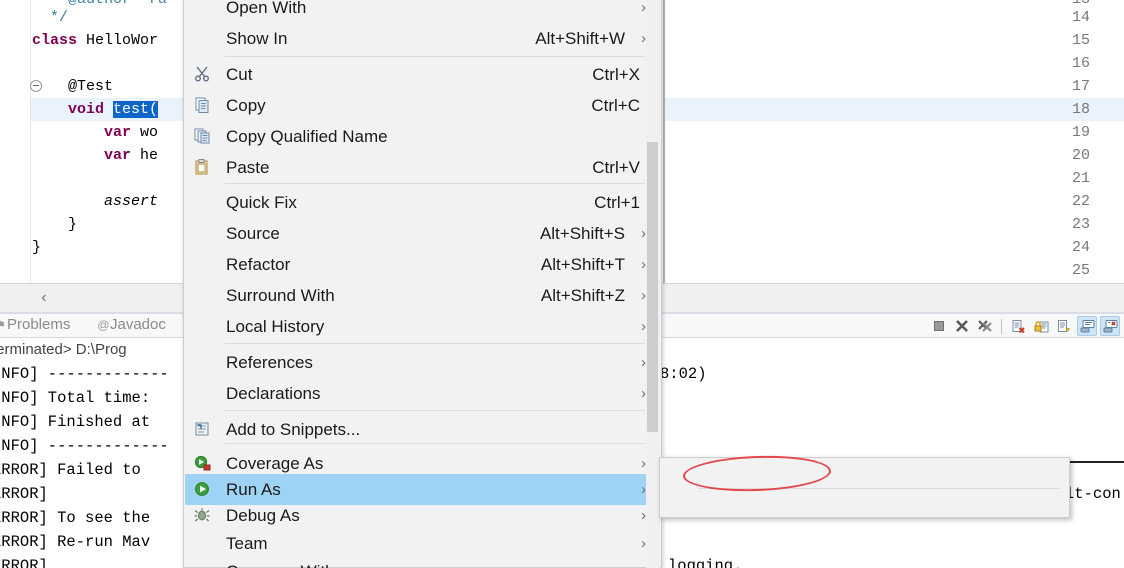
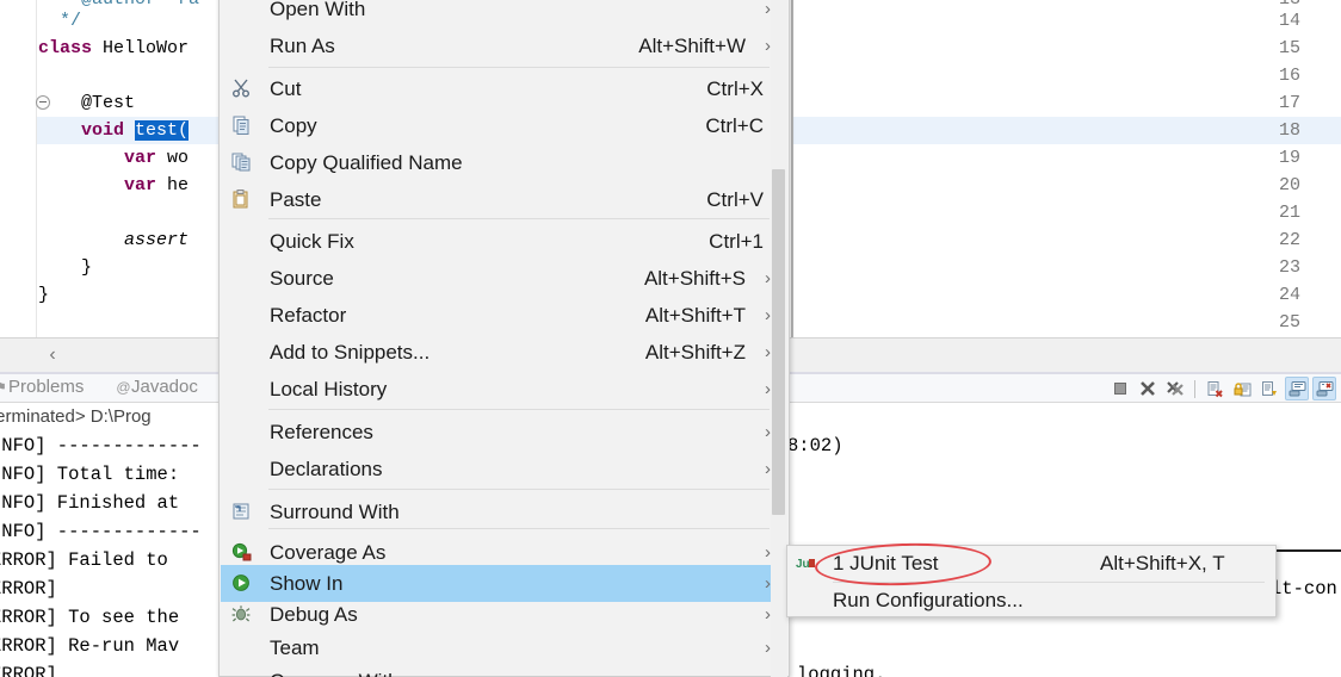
  14
  */
  15
  class HelloWor
  16
  17
  @Test
  18
  void test(
  19
  var wo
  20
  var he
  21
  22
  assert
  23
  }
  24
  }
  25
  ‹
  ⚑Problems
  @Javadoc
  erminated> D:\Prog
  NFO] -------------
  NFO] Total time:
  NFO] Finished at
  NFO] -------------
  RROR] Failed to
  RROR]
  RROR] To see the
  RROR] Re-run Mav
  RROR]
  8:02)
  t-con
  logging.
  Open With
  ›
- Show In
+ Run As
  Alt+Shift+W
  ›
  Cut
  Ctrl+X
  Copy
  Ctrl+C
  Copy Qualified Name
  Paste
  Ctrl+V
  Quick Fix
  Ctrl+1
  Source
  Alt+Shift+S
  ›
  Refactor
  Alt+Shift+T
  ›
- Surround With
+ Add to Snippets...
  Alt+Shift+Z
  ›
  Local History
  ›
  References
  ›
  Declarations
  ›
- Add to Snippets...
+ Surround With
  Coverage As
  ›
- Run As
+ Show In
  ›
  Debug As
  ›
  Team
  ›
+ Ju
+ 1 JUnit Test
+ Alt+Shift+X, T
+ Run Configurations...
